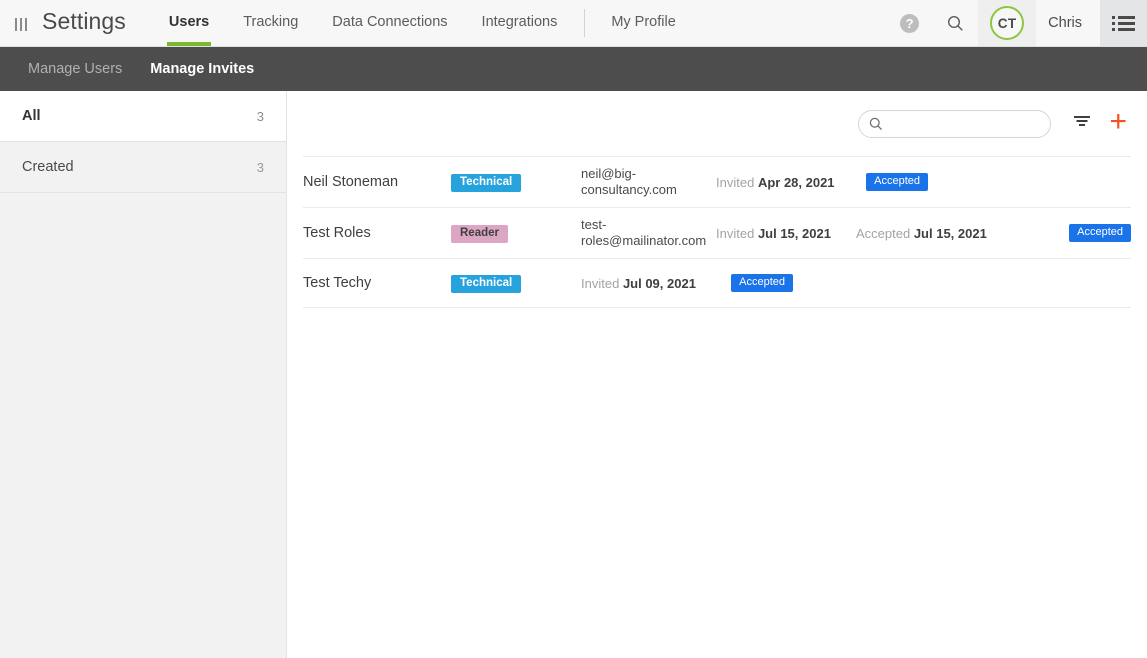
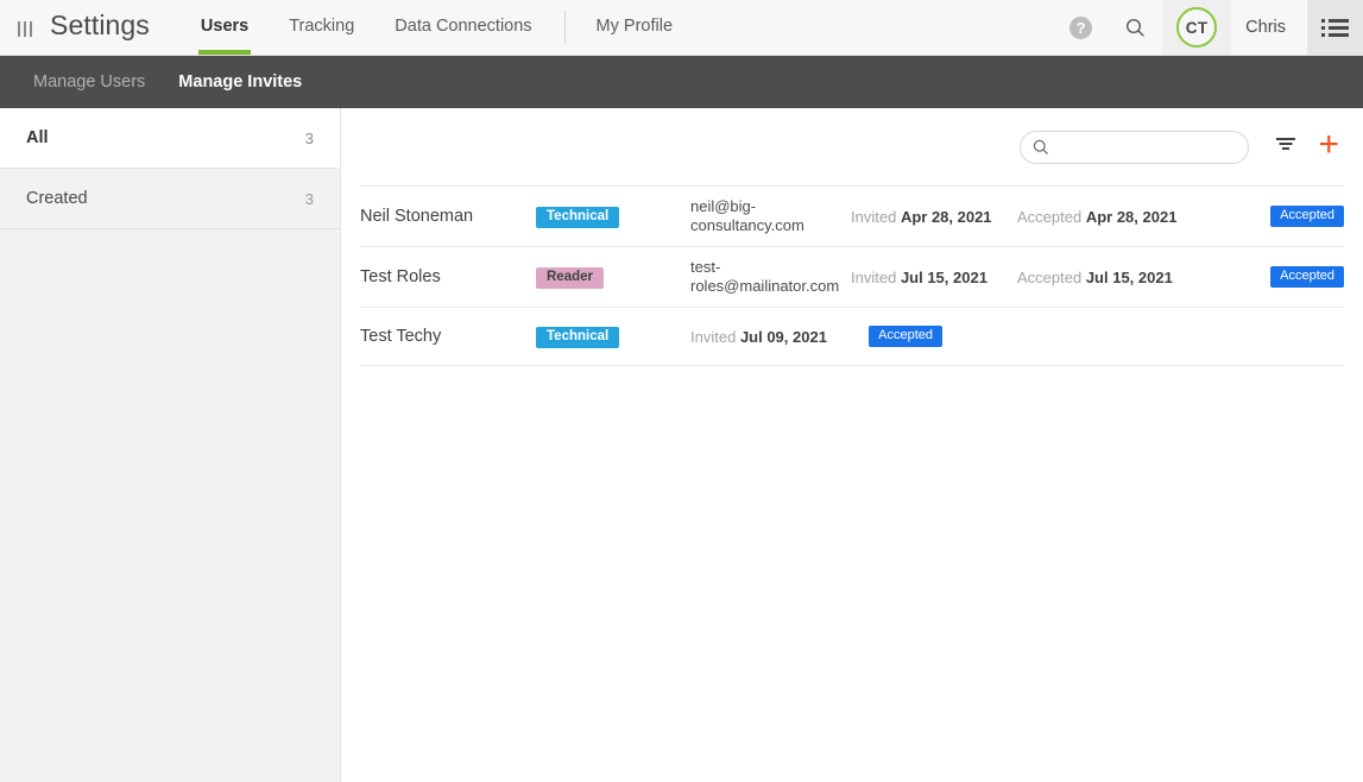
  Settings
  Users
  Tracking
  Data Connections
- Integrations
  My Profile
  ?
  CT
  Chris
  Manage Users
  Manage Invites
  All
  3
  Created
  3
  +
  Neil Stoneman
  Technical
  neil@big-consultancy.com
  Invited Apr 28, 2021
+ Accepted Apr 28, 2021
  Accepted
  Test Roles
  Reader
  test-roles@mailinator.com
  Invited Jul 15, 2021
  Accepted Jul 15, 2021
  Accepted
  Test Techy
  Technical
  Invited Jul 09, 2021
  Accepted
